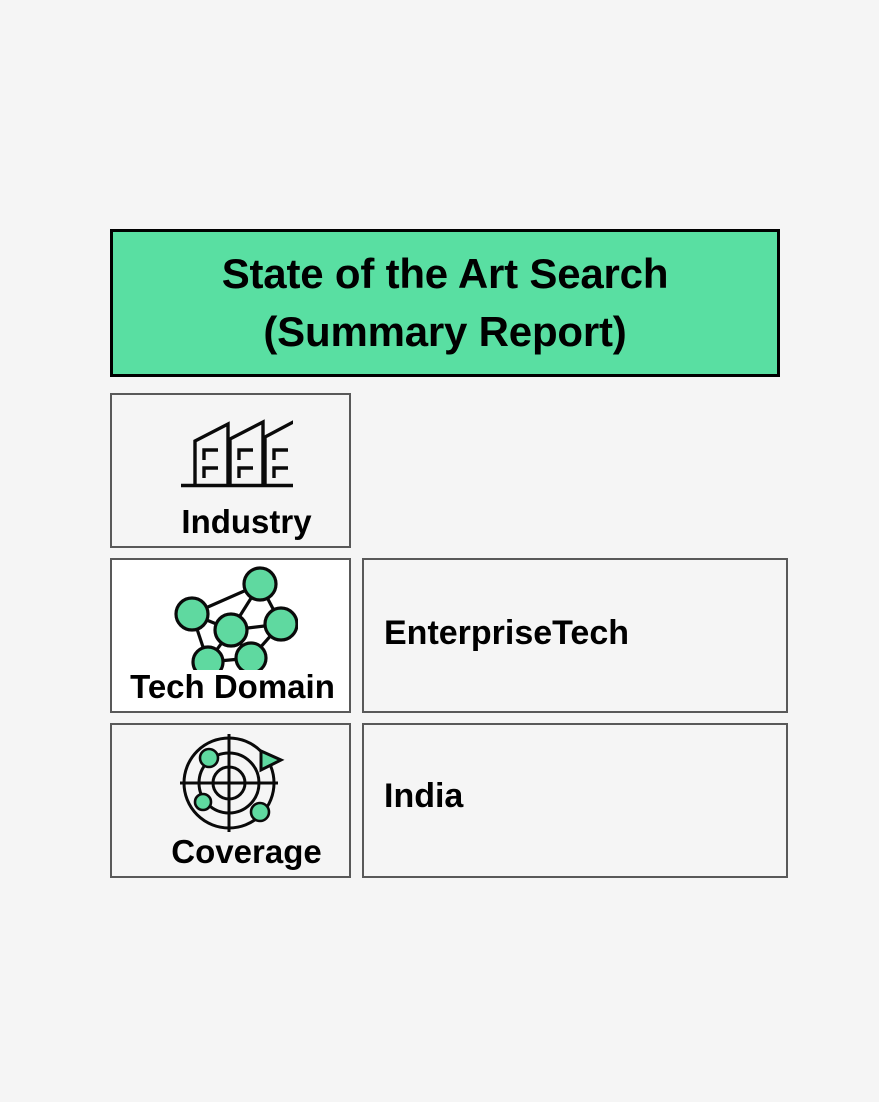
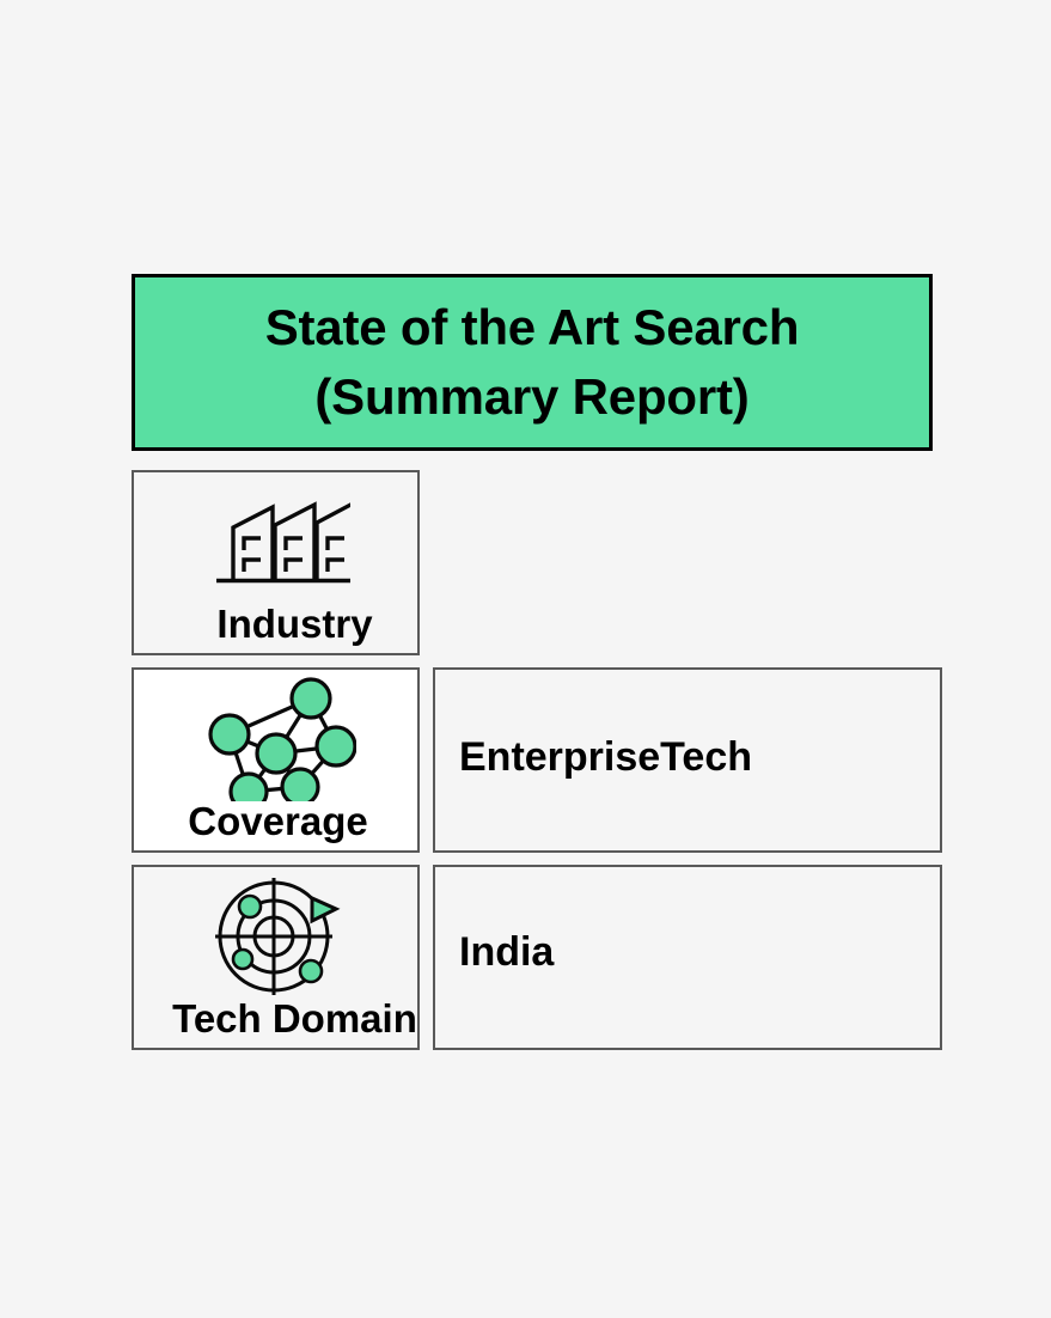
  State of the Art Search
  (Summary Report)
  Industry
- Tech Domain
+ Coverage
  EnterpriseTech
- Coverage
+ Tech Domain
  India
